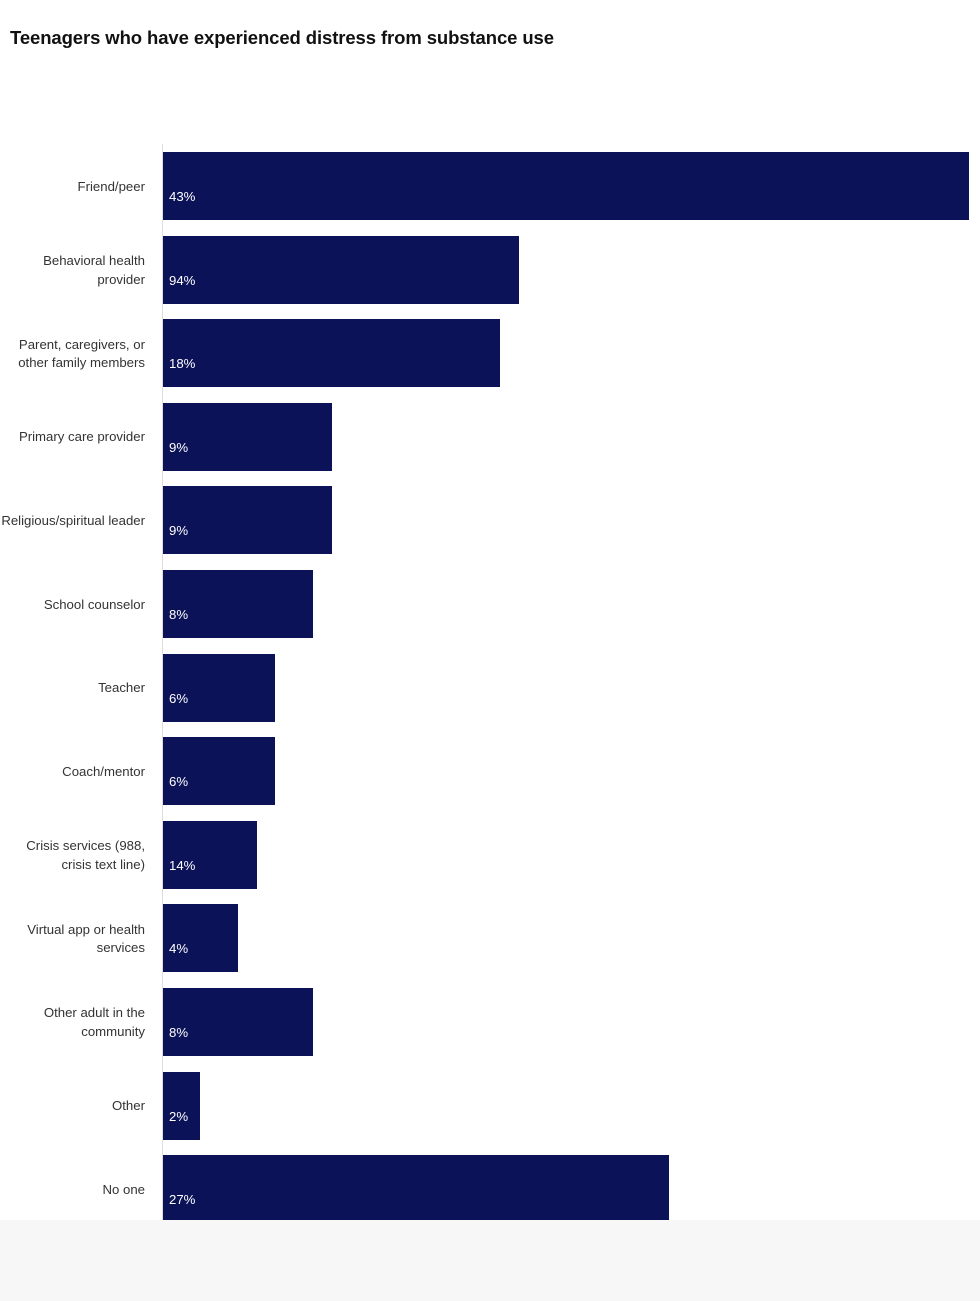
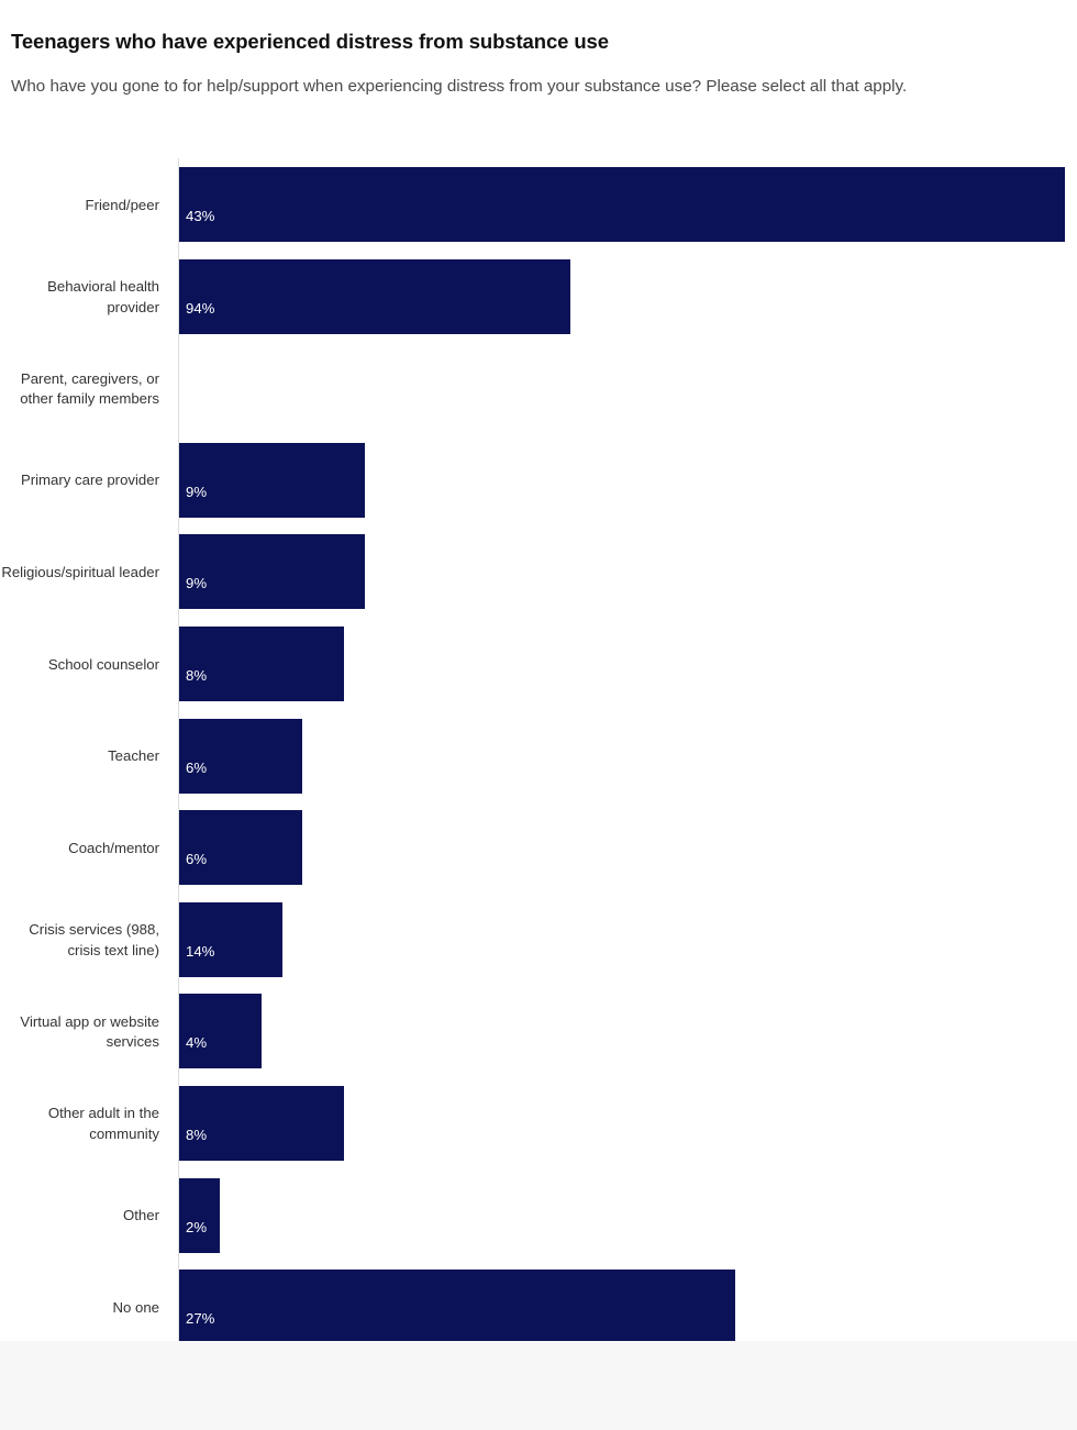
  Teenagers who have experienced distress from substance use
+ Who have you gone to for help/support when experiencing distress from your substance use? Please select all that apply.
  Friend/peer
  43%
  Behavioral health provider
  94%
  Parent, caregivers, or other family members
- 18%
  Primary care provider
  9%
  Religious/spiritual leader
  9%
  School counselor
  8%
  Teacher
  6%
  Coach/mentor
  6%
  Crisis services (988, crisis text line)
  14%
- Virtual app or health services
+ Virtual app or website services
  4%
  Other adult in the community
  8%
  Other
  2%
  No one
  27%
